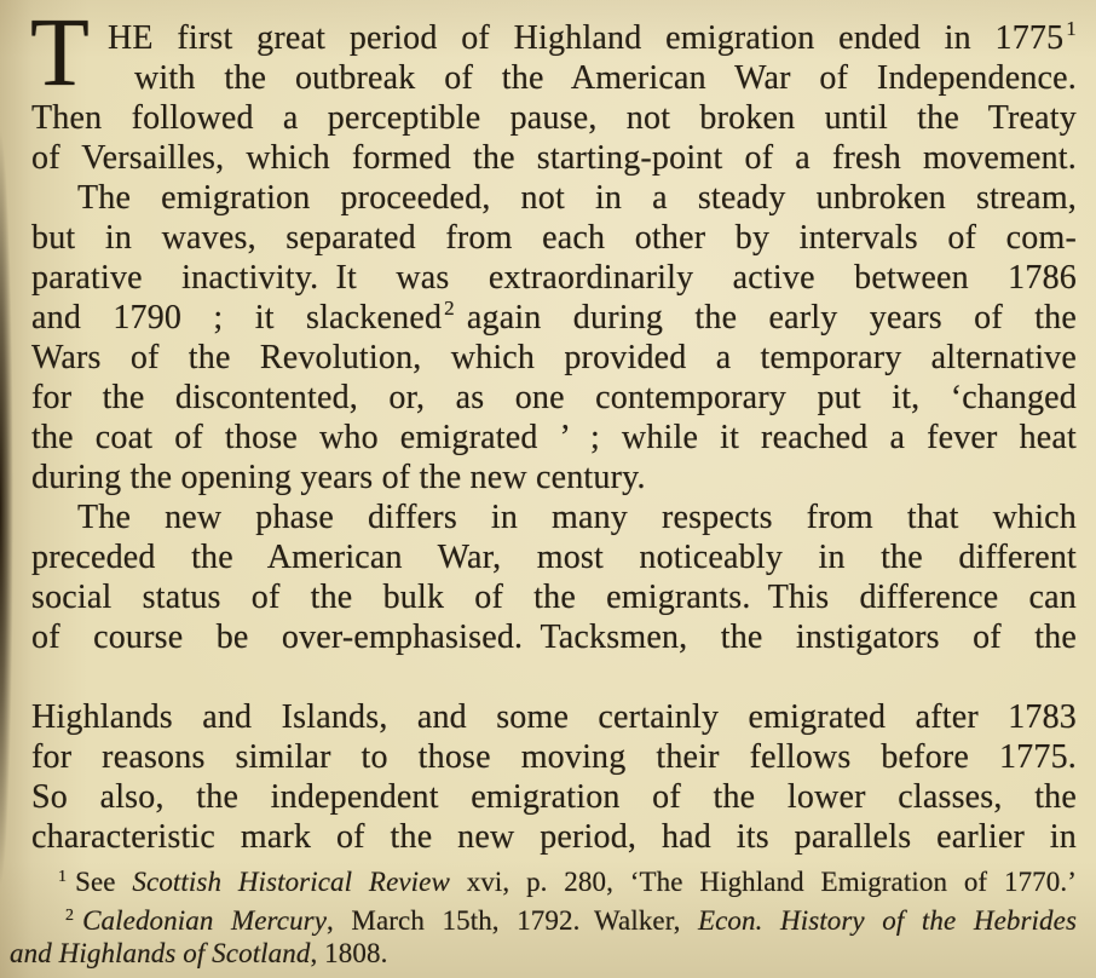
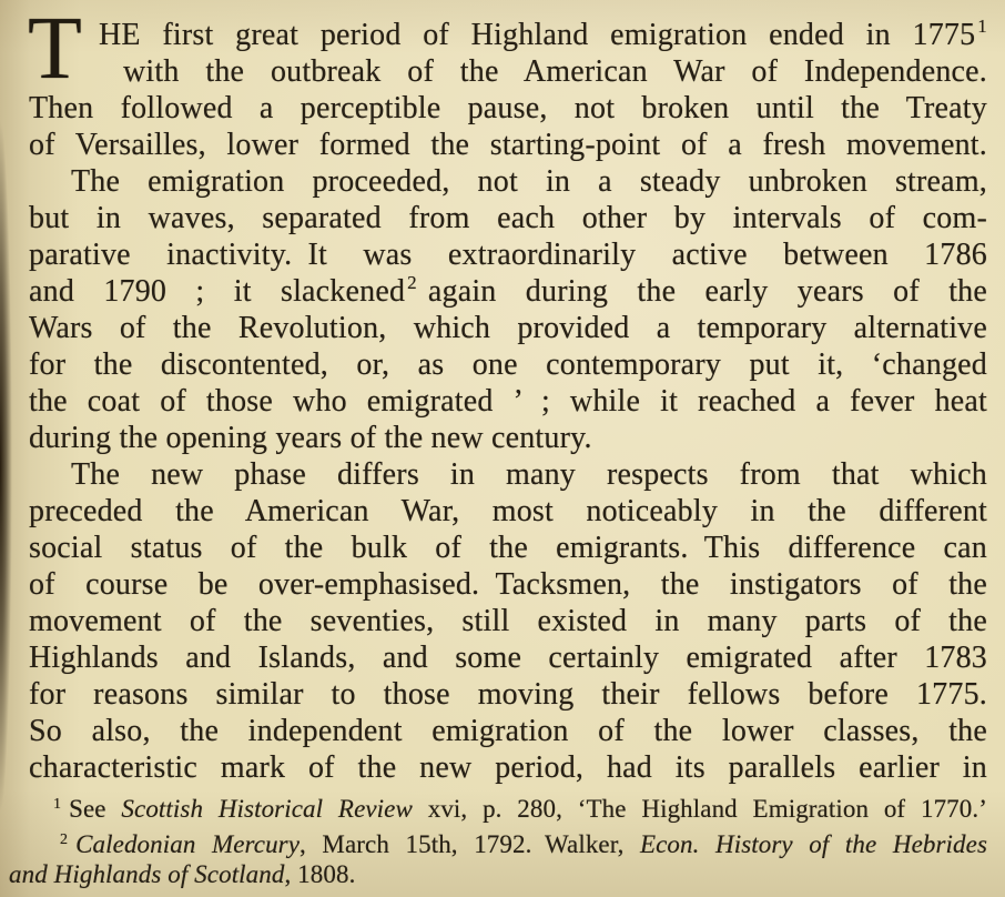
  T
  HE first great period of Highland emigration ended in 17751
  with the outbreak of the American War of Independence.
  Then followed a perceptible pause, not broken until the Treaty
- of Versailles, which formed the starting-point of a fresh movement.
+ of Versailles, lower formed the starting-point of a fresh movement.
  The emigration proceeded, not in a steady unbroken stream,
  but in waves, separated from each other by intervals of com-
  parative inactivity. It was extraordinarily active between 1786
  and 1790 ; it slackened2 again during the early years of the
  Wars of the Revolution, which provided a temporary alternative
  for the discontented, or, as one contemporary put it, ‘changed
  the coat of those who emigrated ’ ; while it reached a fever heat
  during the opening years of the new century.
  The new phase differs in many respects from that which
  preceded the American War, most noticeably in the different
  social status of the bulk of the emigrants. This difference can
  of course be over-emphasised. Tacksmen, the instigators of the
+ movement of the seventies, still existed in many parts of the
  Highlands and Islands, and some certainly emigrated after 1783
  for reasons similar to those moving their fellows before 1775.
  So also, the independent emigration of the lower classes, the
  characteristic mark of the new period, had its parallels earlier in
  1 See Scottish Historical Review xvi, p. 280, ‘The Highland Emigration of 1770.’
  2 Caledonian Mercury, March 15th, 1792. Walker, Econ. History of the Hebrides
  and Highlands of Scotland, 1808.
